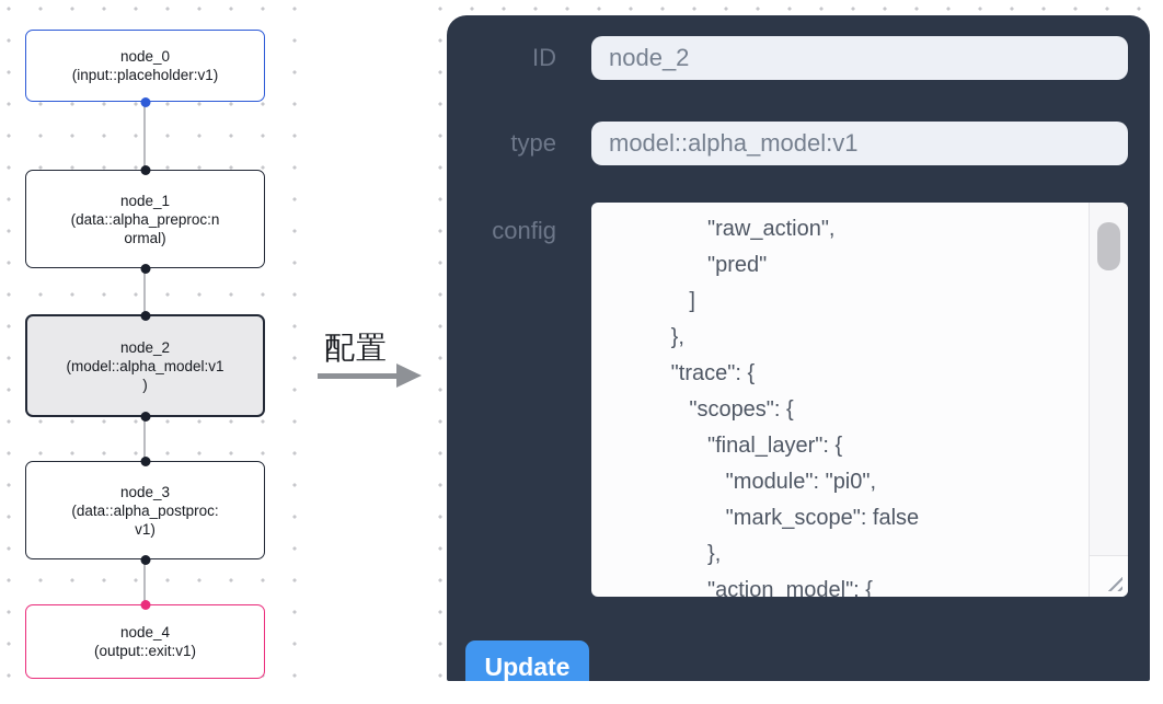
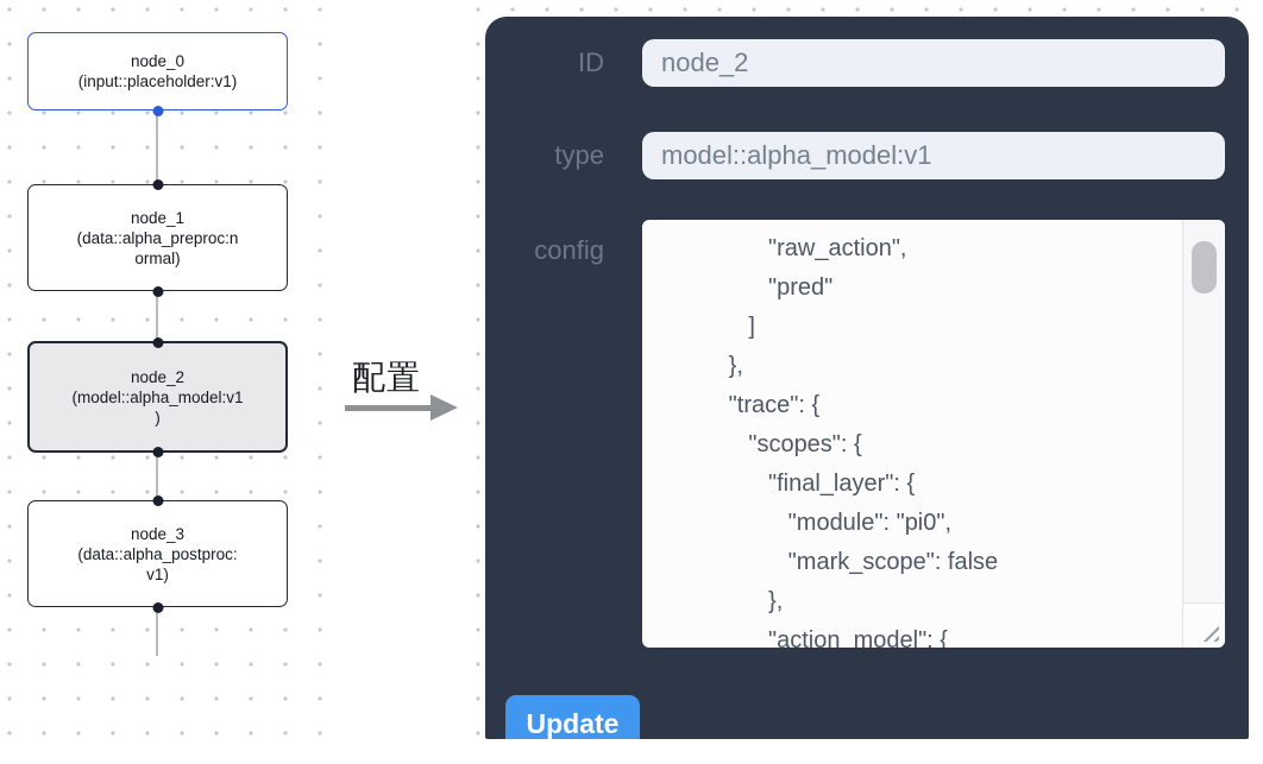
  node_0
  (input::placeholder:v1)
  node_1
  (data::alpha_preproc:n
  ormal)
  node_2
  (model::alpha_model:v1
  )
  node_3
  (data::alpha_postproc:
  v1)
- node_4
- (output::exit:v1)
  配置
  ID
  node_2
  type
  model::alpha_model:v1
  config
  "raw_action",
  "pred"
  ]
  },
  "trace": {
  "scopes": {
  "final_layer": {
  "module": "pi0",
  "mark_scope": false
  },
  "action_model": {
  Update
